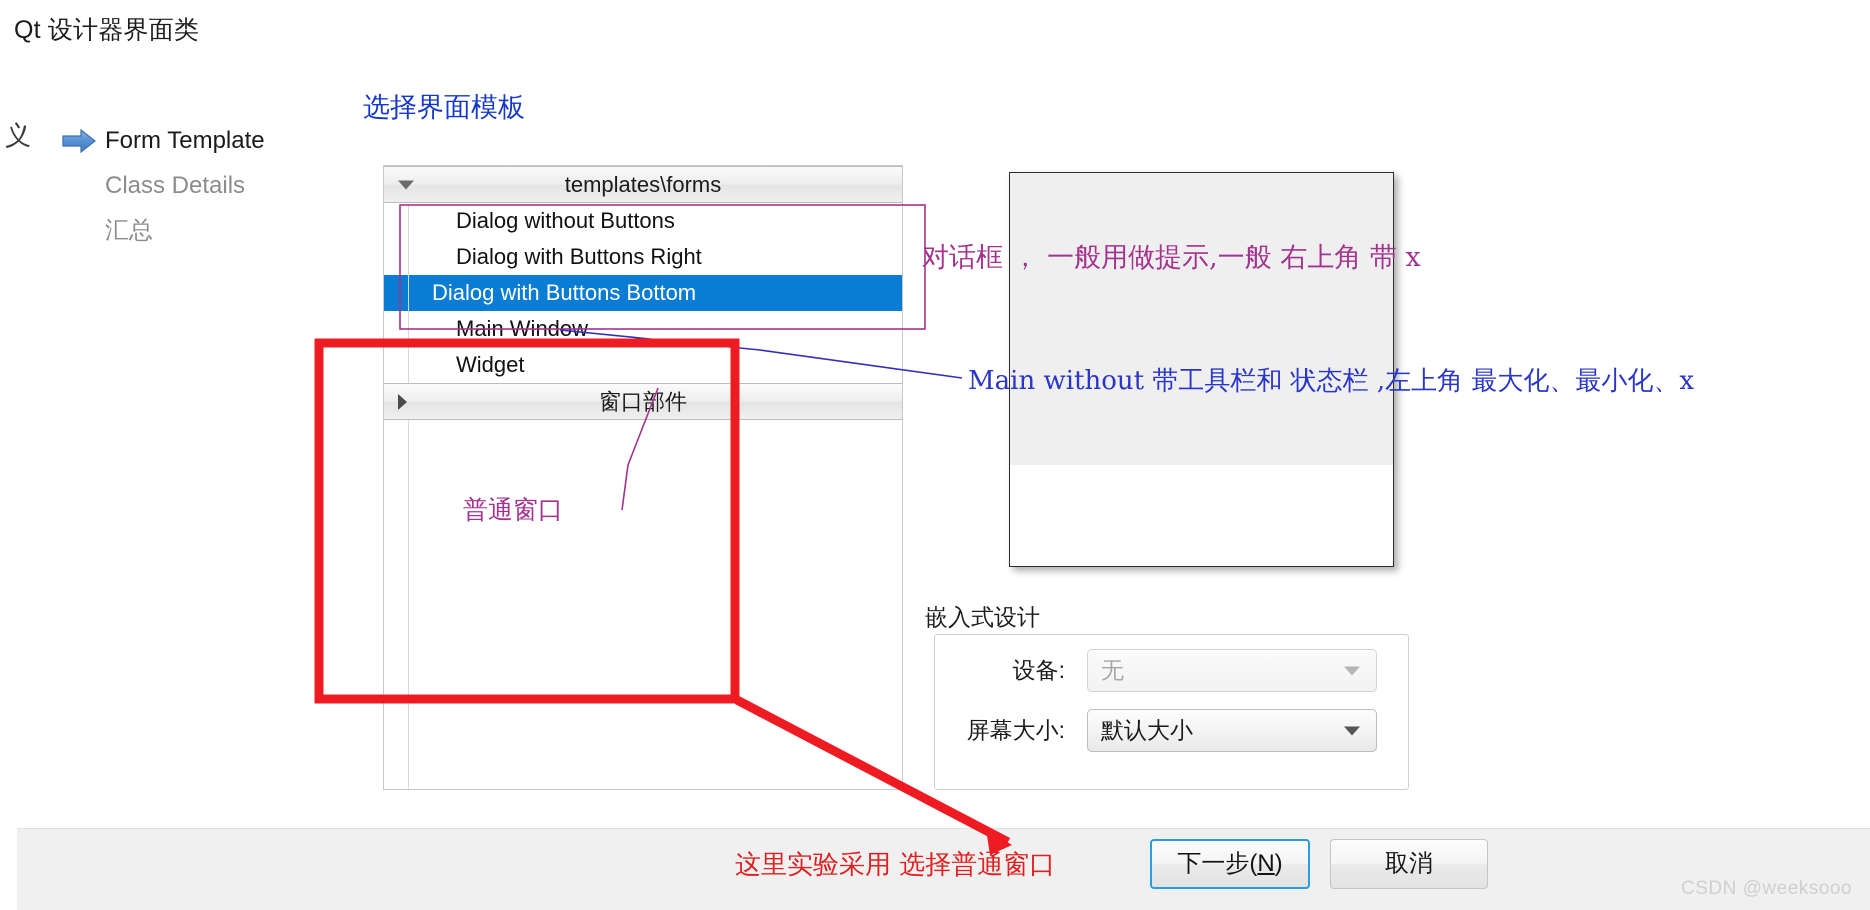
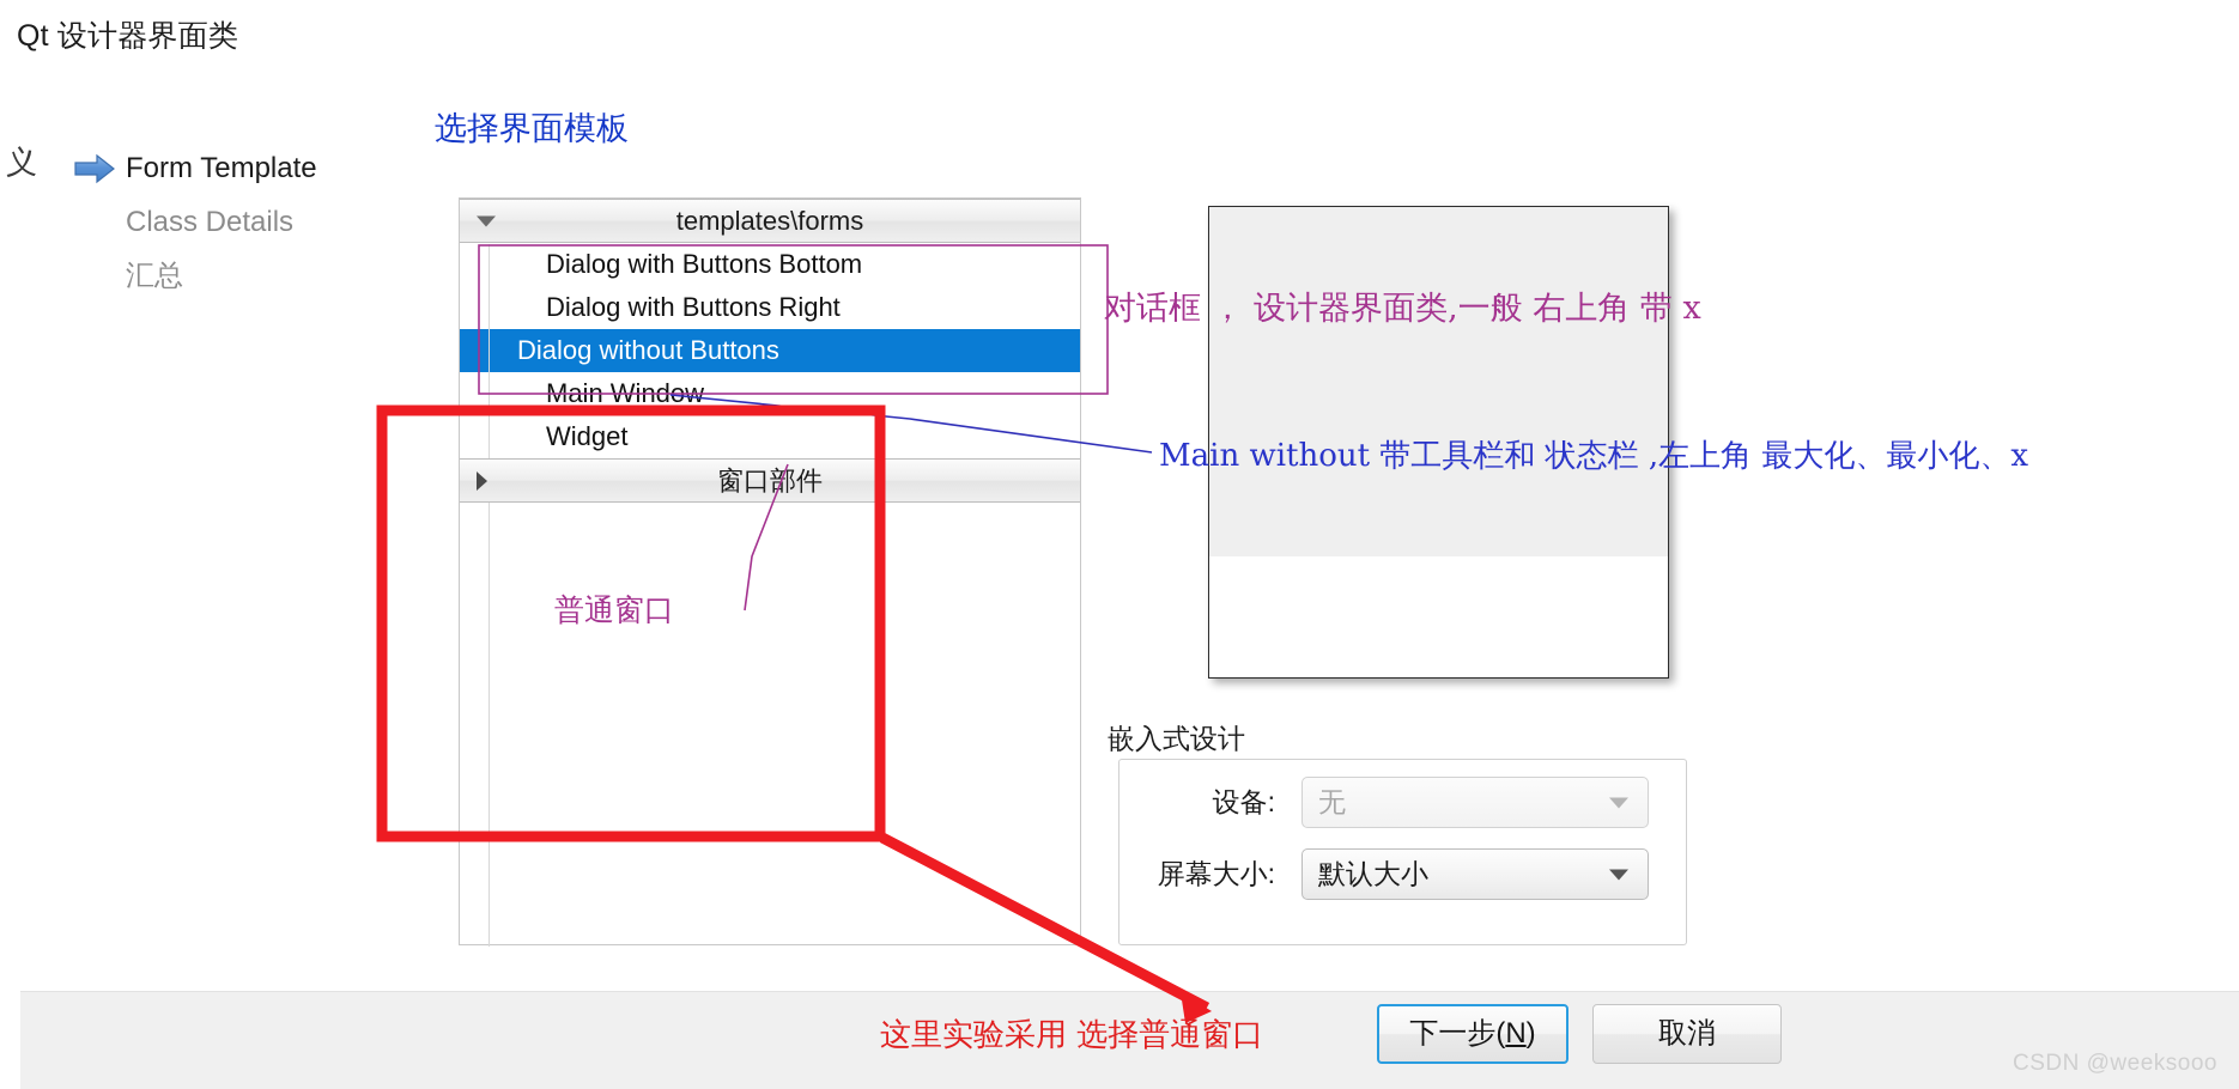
  Qt 设计器界面类
  义
  Form Template
  Class Details
  汇总
  templates\forms
- Dialog without Buttons
+ Dialog with Buttons Bottom
  Dialog with Buttons Right
- Dialog with Buttons Bottom
+ Dialog without Buttons
  Widget
  窗口部件
  嵌入式设计
  设备:
  无
  屏幕大小:
  默认大小
  下一步(N)
  取消
- 对话框 ， 一般用做提示,一般 右上角 带 x
+ 对话框 ， 设计器界面类,一般 右上角 带 x
  Main without 带工具栏和 状态栏 ,左上角 最大化、最小化、x
  普通窗口
  这里实验采用 选择普通窗口
  选择界面模板
  CSDN @weeksooo
